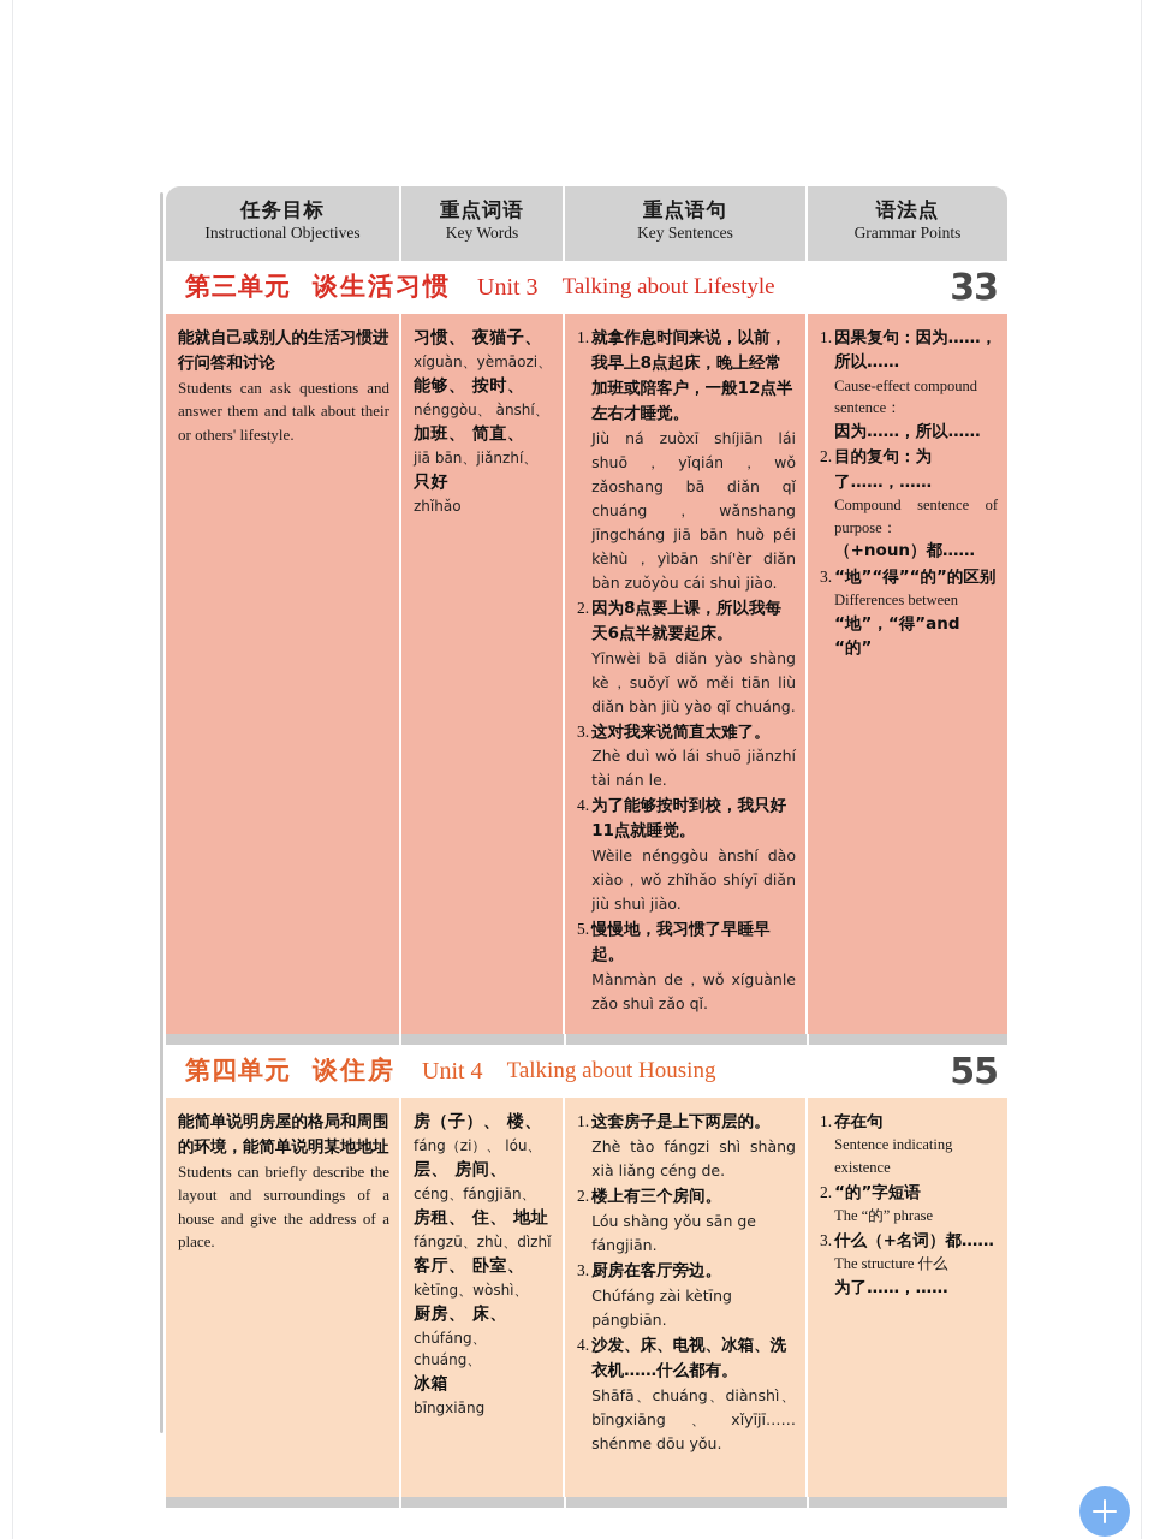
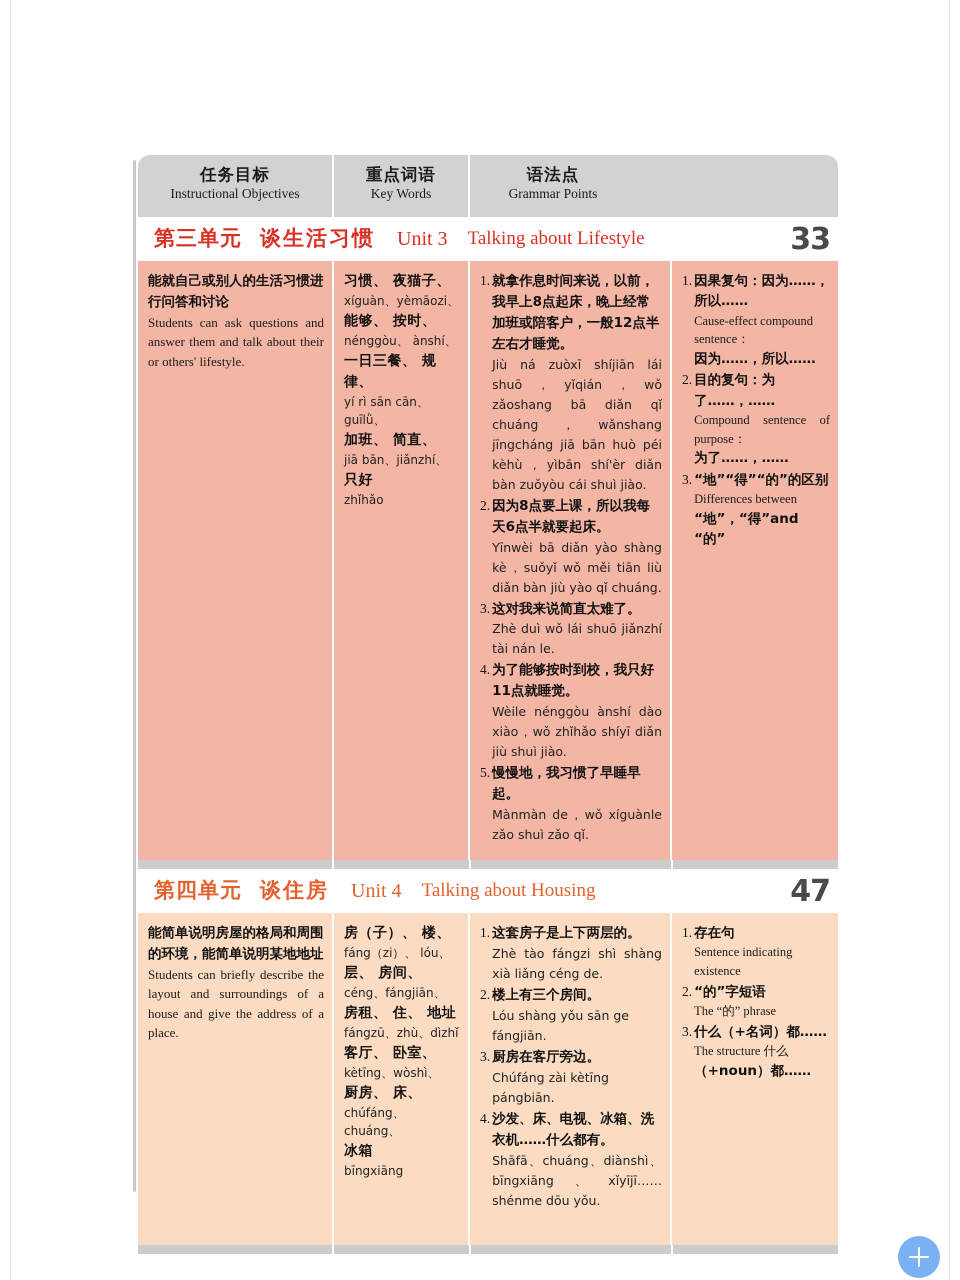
  任务目标
  Instructional Objectives
  重点词语
  Key Words
- 重点语句
- Key Sentences
  语法点
  Grammar Points
  第三单元
  谈生活习惯
  Unit 3
  Talking about Lifestyle
  33
  能就自己或别人的生活习惯进行问答和讨论
  Students can ask questions and answer them and talk about their or others' lifestyle.
  习惯、 夜猫子、
  xíguàn、yèmāozi、
  能够、 按时、
  nénggòu、 ànshí、
+ 一日三餐、 规律、
+ yí rì sān cān、guīlǜ、
  加班、 简直、
  jiā bān、jiǎnzhí、
  只好
  zhǐhǎo
  1.
  就拿作息时间来说，以前，我早上8点起床，晚上经常加班或陪客户，一般12点半左右才睡觉。
  Jiù ná zuòxī shíjiān lái shuō，yǐqián，wǒ zǎoshang bā diǎn qǐ chuáng，wǎnshang jīngcháng jiā bān huò péi kèhù，yìbān shí'èr diǎn bàn zuǒyòu cái shuì jiào.
  2.
  因为8点要上课，所以我每天6点半就要起床。
  Yīnwèi bā diǎn yào shàng kè，suǒyǐ wǒ měi tiān liù diǎn bàn jiù yào qǐ chuáng.
  3.
  这对我来说简直太难了。
  Zhè duì wǒ lái shuō jiǎnzhí tài nán le.
  4.
  为了能够按时到校，我只好11点就睡觉。
  Wèile nénggòu ànshí dào xiào，wǒ zhǐhǎo shíyī diǎn jiù shuì jiào.
  5.
  慢慢地，我习惯了早睡早起。
  Mànmàn de，wǒ xíguànle zǎo shuì zǎo qǐ.
  1.
  因果复句：因为……，所以……
  Cause-effect compound sentence：
  因为……，所以……
  2.
  目的复句：为了……，……
  Compound sentence of purpose：
- （+noun）都……
+ 为了……，……
  3.
  “地”“得”“的”的区别
  Differences between
  “地”，“得”and “的”
  第四单元
  谈住房
  Unit 4
  Talking about Housing
- 55
+ 47
  能简单说明房屋的格局和周围的环境，能简单说明某地地址
  Students can briefly describe the layout and surroundings of a house and give the address of a place.
  房（子）、 楼、
  fáng（zi）、 lóu、
  层、 房间、
  céng、fángjiān、
  房租、 住、 地址
  fángzū、zhù、dìzhǐ
  客厅、 卧室、
  kètīng、wòshì、
  厨房、 床、
  chúfáng、chuáng、
  冰箱
  bīngxiāng
  1.
  这套房子是上下两层的。
  Zhè tào fángzi shì shàng xià liǎng céng de.
  2.
  楼上有三个房间。
  Lóu shàng yǒu sān ge fángjiān.
  3.
  厨房在客厅旁边。
  Chúfáng zài kètīng pángbiān.
  4.
  沙发、床、电视、冰箱、洗衣机……什么都有。
  Shāfā、chuáng、diànshì、bīngxiāng、xǐyījī…… shénme dōu yǒu.
  1.
  存在句
  Sentence indicating existence
  2.
  “的”字短语
  The “的” phrase
  3.
  什么（+名词）都……
  The structure 什么
- 为了……，……
+ （+noun）都……
